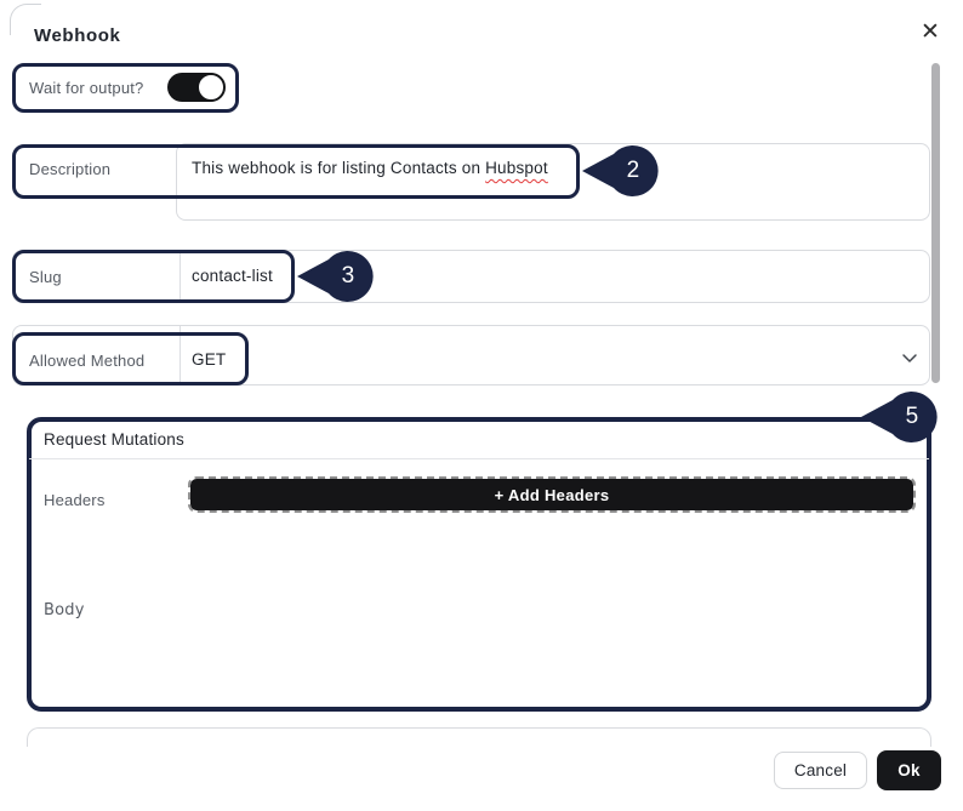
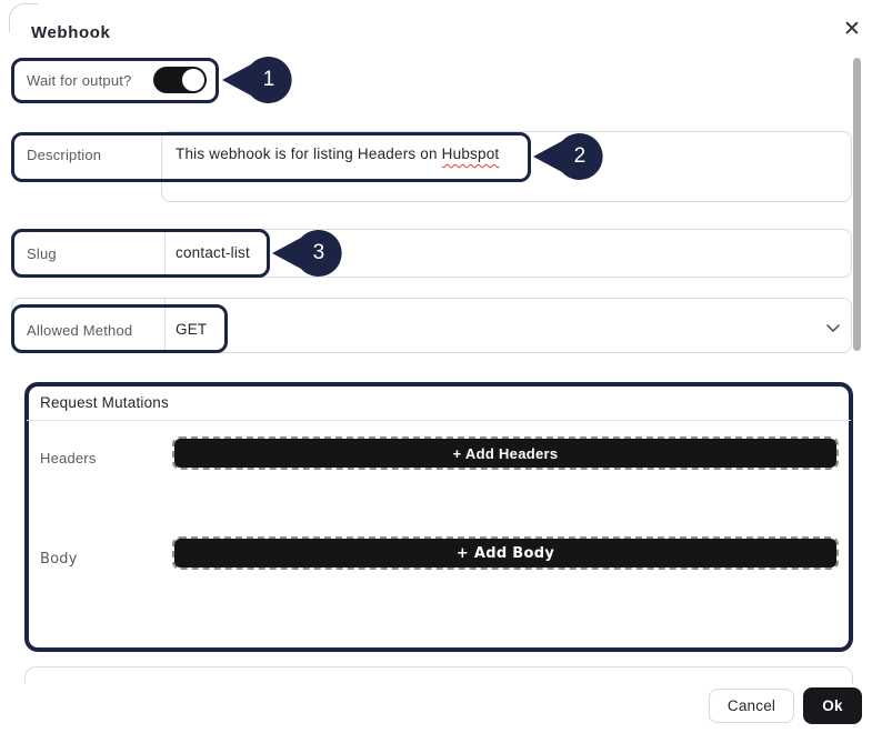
  Webhook
  ✕
  Wait for output?
  Description
- This webhook is for listing Contacts on Hubspot
+ This webhook is for listing Headers on Hubspot
  Slug
  contact-list
  Allowed Method
  GET
  Request Mutations
  Headers
  + Add Headers
  Body
+ + Add Body
  Cancel
  Ok
+ 1
  2
  3
- 5
